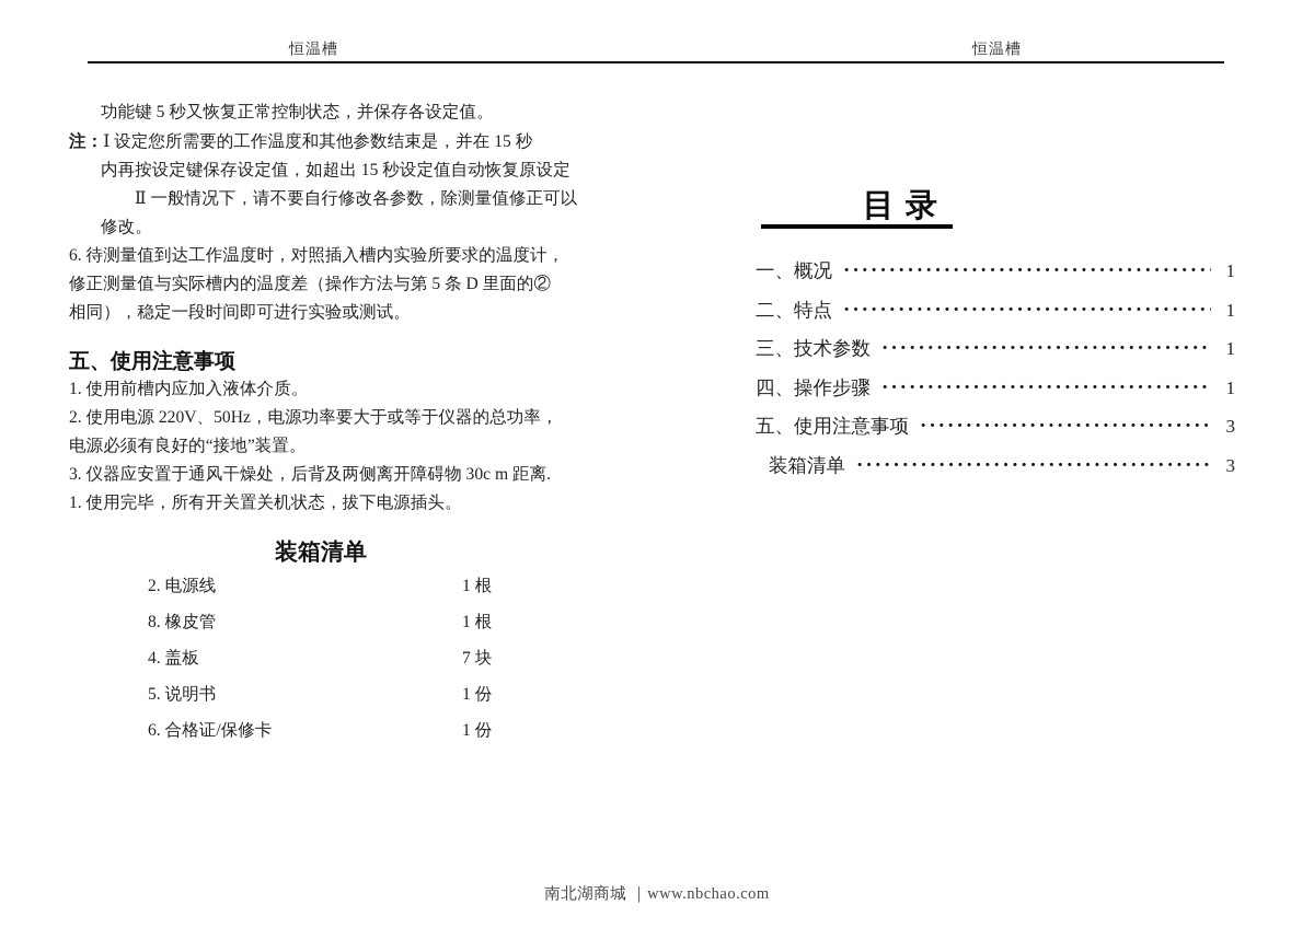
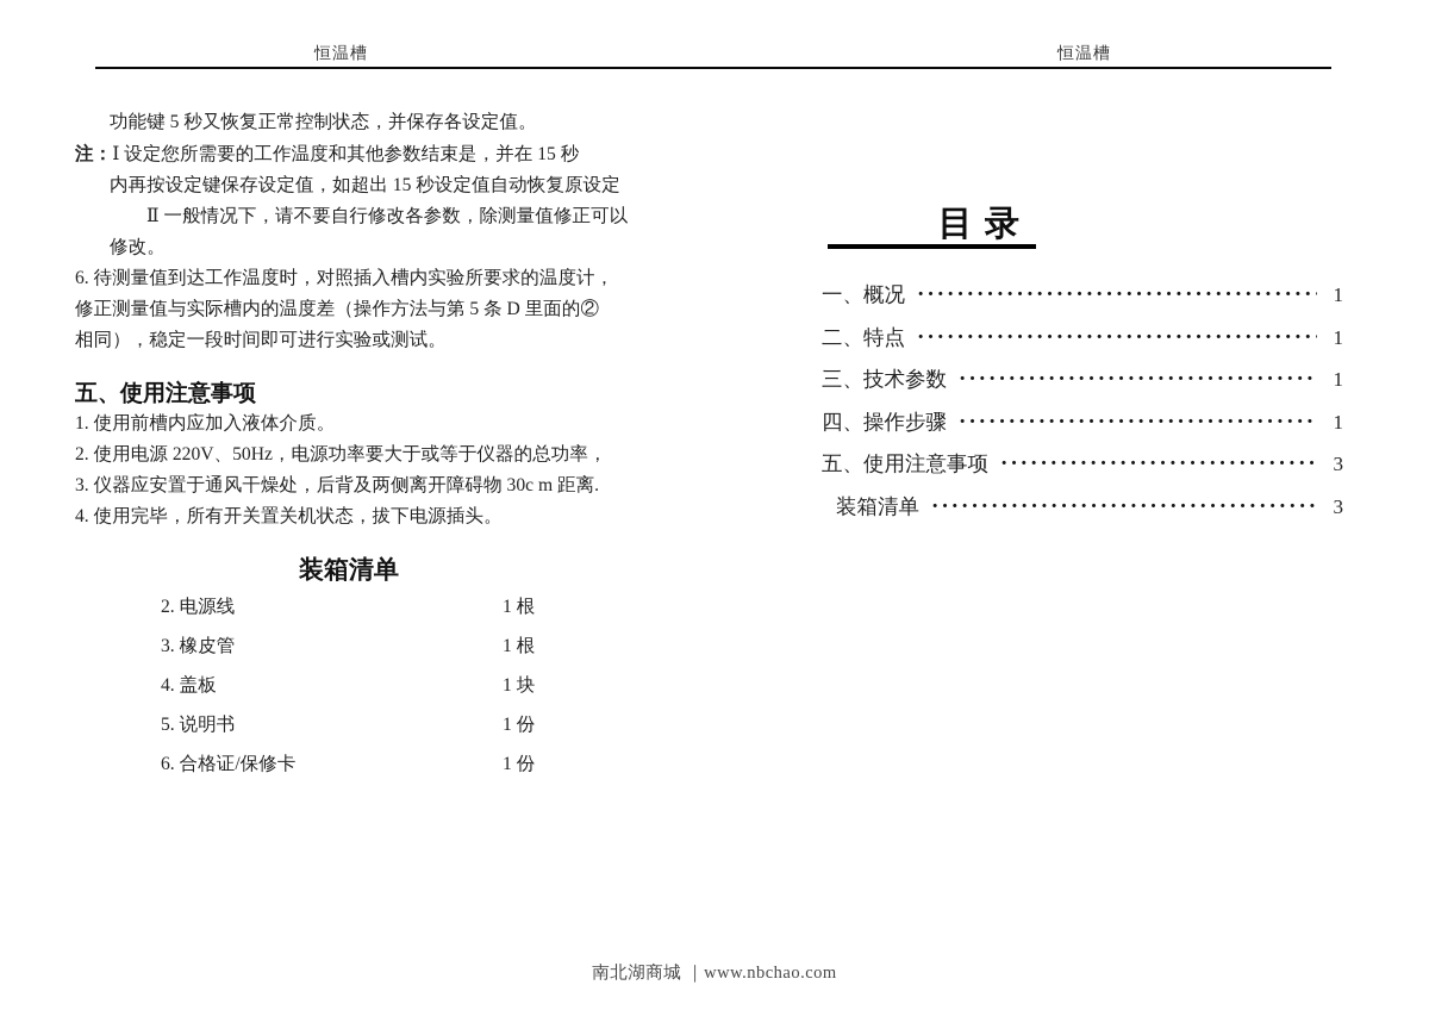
  恒温槽
  恒温槽
  功能键 5 秒又恢复正常控制状态，并保存各设定值。
  注：Ⅰ 设定您所需要的工作温度和其他参数结束是，并在 15 秒
  内再按设定键保存设定值，如超出 15 秒设定值自动恢复原设定
  Ⅱ 一般情况下，请不要自行修改各参数，除测量值修正可以
  修改。
  6. 待测量值到达工作温度时，对照插入槽内实验所要求的温度计，
  修正测量值与实际槽内的温度差（操作方法与第 5 条 D 里面的②
  相同），稳定一段时间即可进行实验或测试。
  五、使用注意事项
  1. 使用前槽内应加入液体介质。
  2. 使用电源 220V、50Hz，电源功率要大于或等于仪器的总功率，
- 电源必须有良好的“接地”装置。
  3. 仪器应安置于通风干燥处，后背及两侧离开障碍物 30c m 距离.
- 1. 使用完毕，所有开关置关机状态，拔下电源插头。
+ 4. 使用完毕，所有开关置关机状态，拔下电源插头。
  装箱清单
  2. 电源线
  1 根
- 8. 橡皮管
+ 3. 橡皮管
  1 根
  4. 盖板
- 7 块
+ 1 块
  5. 说明书
  1 份
  6. 合格证/保修卡
  1 份
  目 录
  一、概况
  1
  二、特点
  1
  三、技术参数
  1
  四、操作步骤
  1
  五、使用注意事项
  3
  装箱清单
  3
  南北湖商城 ｜www.nbchao.com
